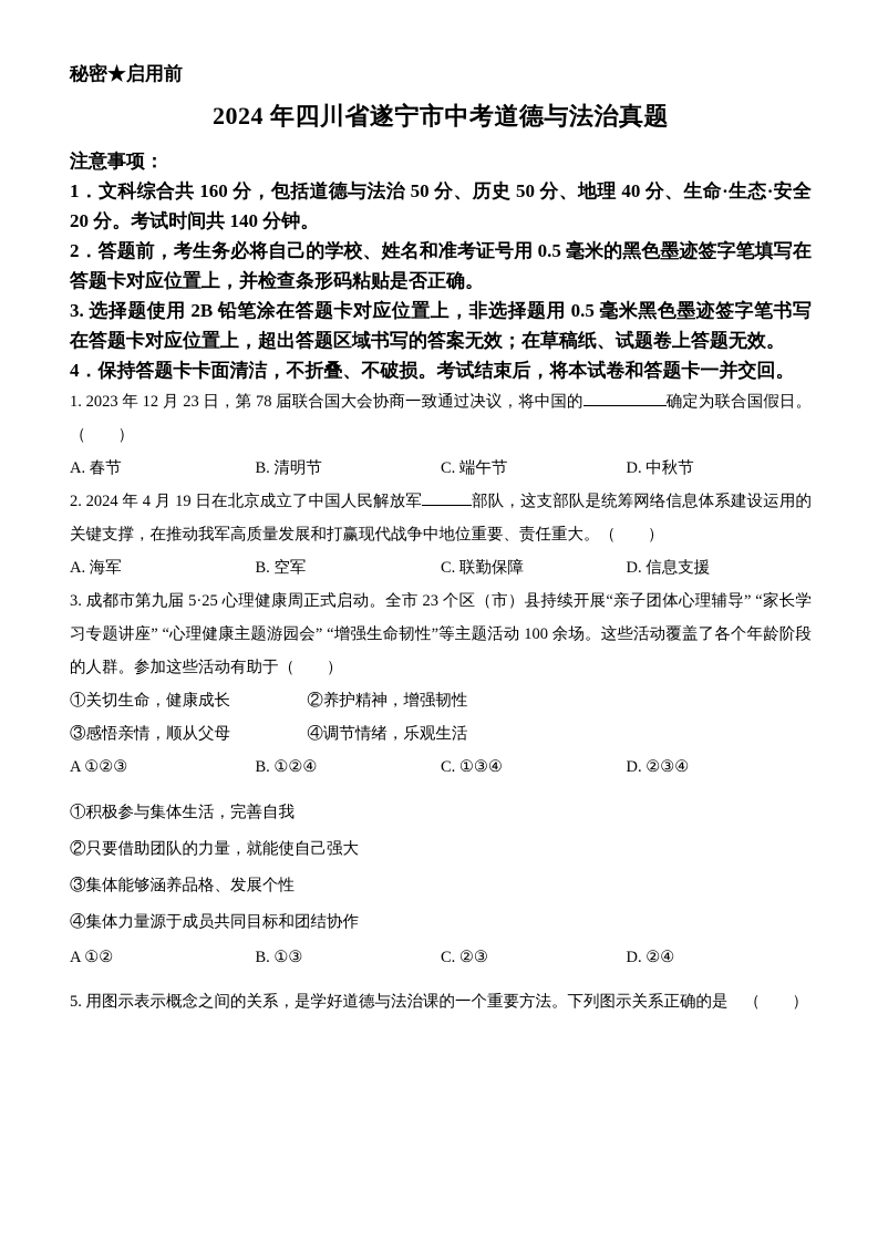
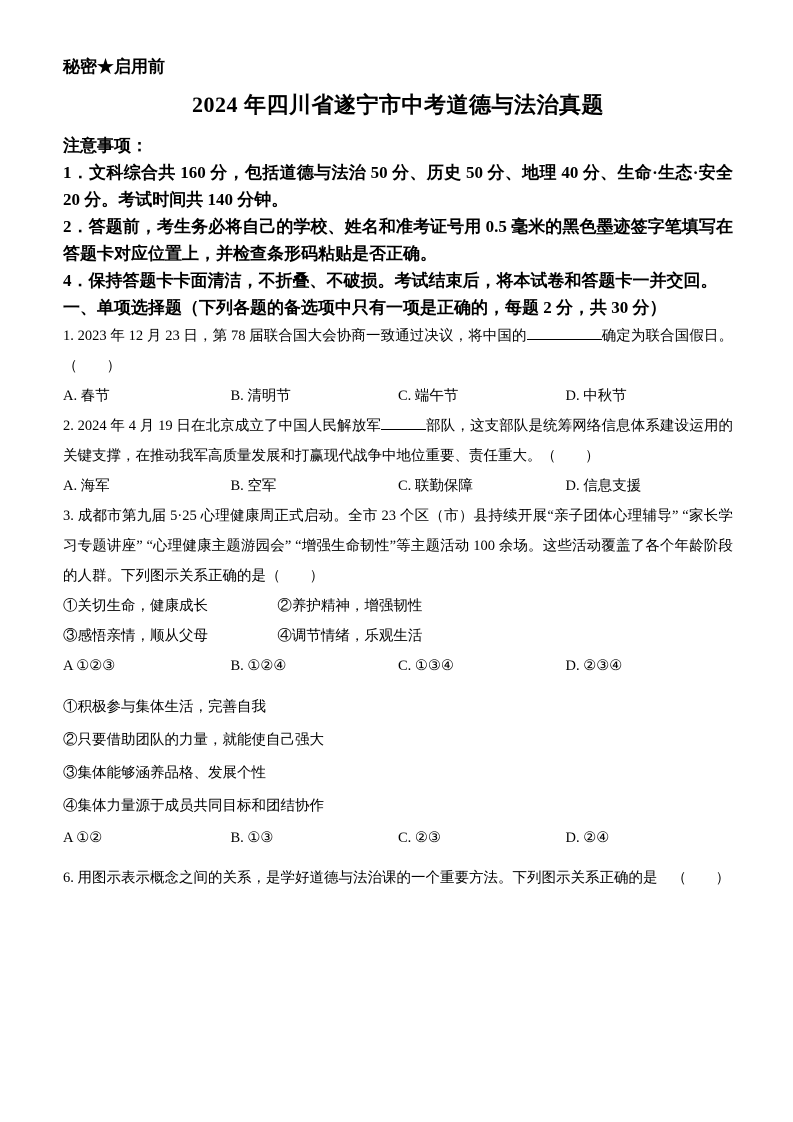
  秘密★启用前
  2024 年四川省遂宁市中考道德与法治真题
  注意事项：
  1．文科综合共 160 分，包括道德与法治 50 分、历史 50 分、地理 40 分、生命·生态·安全 20 分。考试时间共 140 分钟。
  2．答题前，考生务必将自己的学校、姓名和准考证号用 0.5 毫米的黑色墨迹签字笔填写在答题卡对应位置上，并检查条形码粘贴是否正确。
- 3. 选择题使用 2B 铅笔涂在答题卡对应位置上，非选择题用 0.5 毫米黑色墨迹签字笔书写在答题卡对应位置上，超出答题区域书写的答案无效；在草稿纸、试题卷上答题无效。
  4．保持答题卡卡面清洁，不折叠、不破损。考试结束后，将本试卷和答题卡一并交回。
+ 一、单项选择题（下列各题的备选项中只有一项是正确的，每题 2 分，共 30 分）
  1. 2023 年 12 月 23 日，第 78 届联合国大会协商一致通过决议，将中国的 确定为联合国假日。（ ）
  A. 春节
  B. 清明节
  C. 端午节
  D. 中秋节
  2. 2024 年 4 月 19 日在北京成立了中国人民解放军 部队，这支部队是统筹网络信息体系建设运用的关键支撑，在推动我军高质量发展和打赢现代战争中地位重要、责任重大。（ ）
  A. 海军
  B. 空军
  C. 联勤保障
  D. 信息支援
- 3. 成都市第九届 5·25 心理健康周正式启动。全市 23 个区（市）县持续开展“亲子团体心理辅导” “家长学习专题讲座” “心理健康主题游园会” “增强生命韧性”等主题活动 100 余场。这些活动覆盖了各个年龄阶段的人群。参加这些活动有助于（ ）
+ 3. 成都市第九届 5·25 心理健康周正式启动。全市 23 个区（市）县持续开展“亲子团体心理辅导” “家长学习专题讲座” “心理健康主题游园会” “增强生命韧性”等主题活动 100 余场。这些活动覆盖了各个年龄阶段的人群。下列图示关系正确的是（ ）
  ①关切生命，健康成长
  ②养护精神，增强韧性
  ③感悟亲情，顺从父母
  ④调节情绪，乐观生活
  A ①②③
  B. ①②④
  C. ①③④
  D. ②③④
  ①积极参与集体生活，完善自我
  ②只要借助团队的力量，就能使自己强大
  ③集体能够涵养品格、发展个性
  ④集体力量源于成员共同目标和团结协作
  A ①②
  B. ①③
  C. ②③
  D. ②④
- 5. 用图示表示概念之间的关系，是学好道德与法治课的一个重要方法。下列图示关系正确的是 （ ）
+ 6. 用图示表示概念之间的关系，是学好道德与法治课的一个重要方法。下列图示关系正确的是 （ ）
